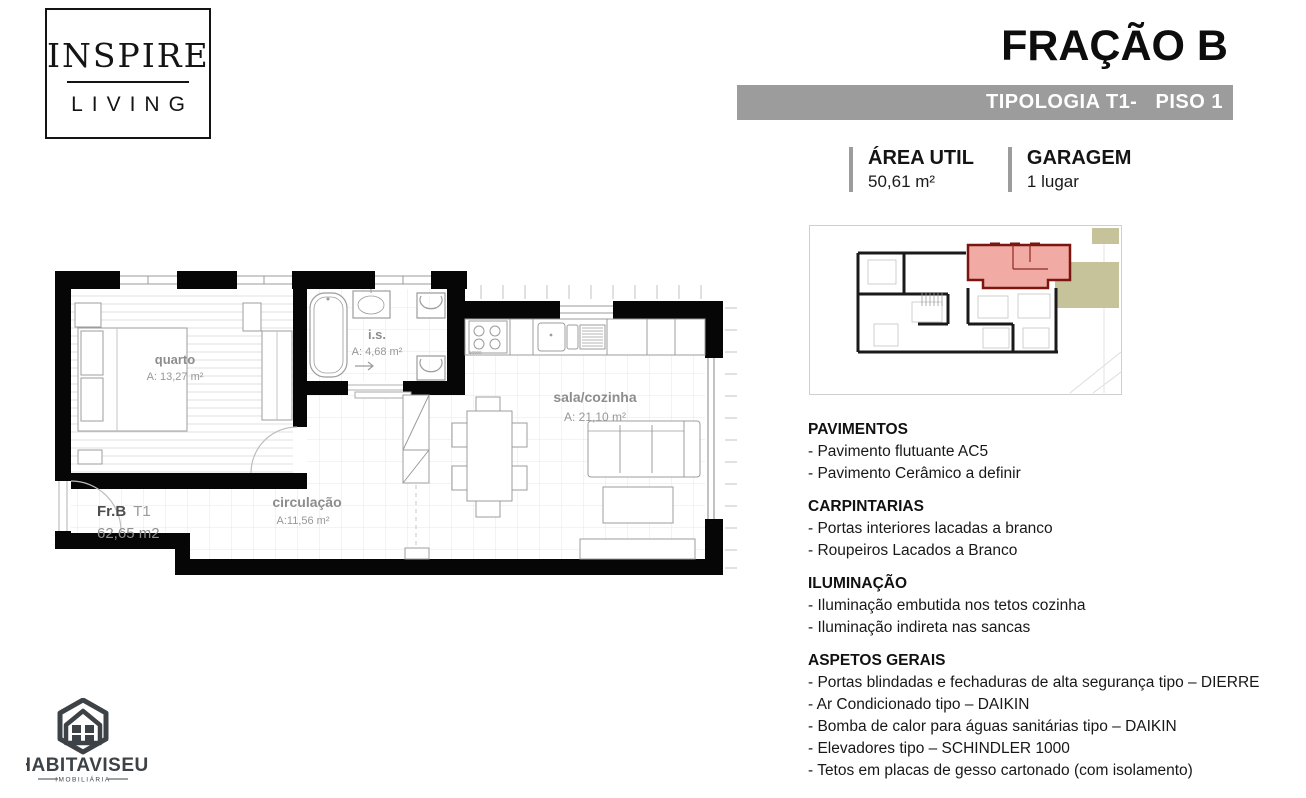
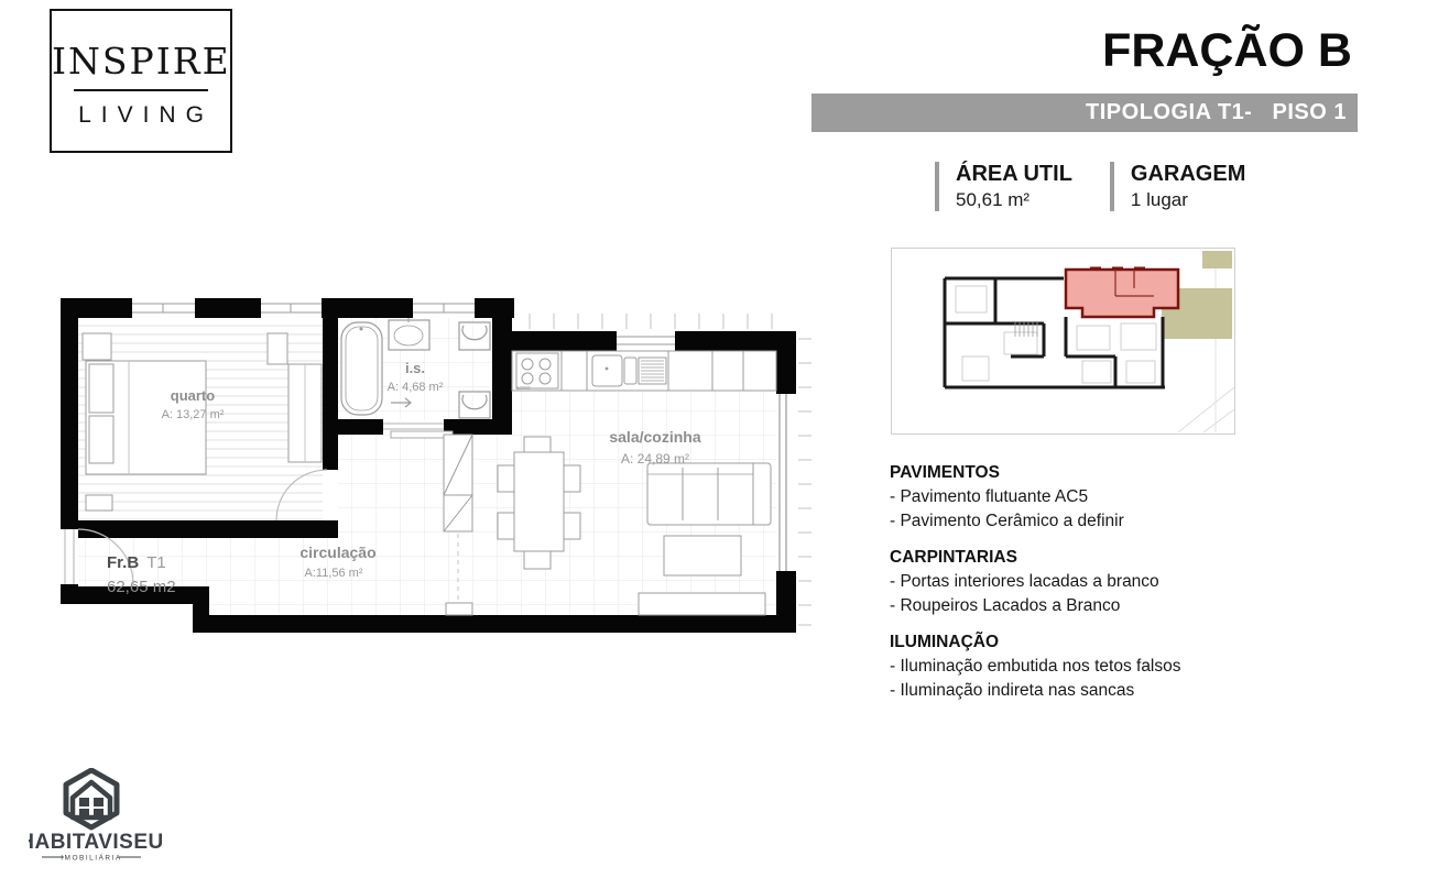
  INSPIRE
  LIVING
  FRAÇÃO B
  TIPOLOGIA T1- PISO 1
  ÁREA UTIL
  50,61 m²
  GARAGEM
  1 lugar
  quarto
  A: 13,27 m²
  i.s.
  A: 4,68 m²
  sala/cozinha
- A: 21,10 m²
+ A: 24,89 m²
  circulação
  A:11,56 m²
  Fr.B T1
  62,65 m2
  PAVIMENTOS
  - Pavimento flutuante AC5
  - Pavimento Cerâmico a definir
  CARPINTARIAS
  - Portas interiores lacadas a branco
  - Roupeiros Lacados a Branco
  ILUMINAÇÃO
- - Iluminação embutida nos tetos cozinha
+ - Iluminação embutida nos tetos falsos
  - Iluminação indireta nas sancas
- ASPETOS GERAIS
- - Portas blindadas e fechaduras de alta segurança tipo – DIERRE
- - Ar Condicionado tipo – DAIKIN
- - Bomba de calor para águas sanitárias tipo – DAIKIN
- - Elevadores tipo – SCHINDLER 1000
- - Tetos em placas de gesso cartonado (com isolamento)
  ABITAVISEU
